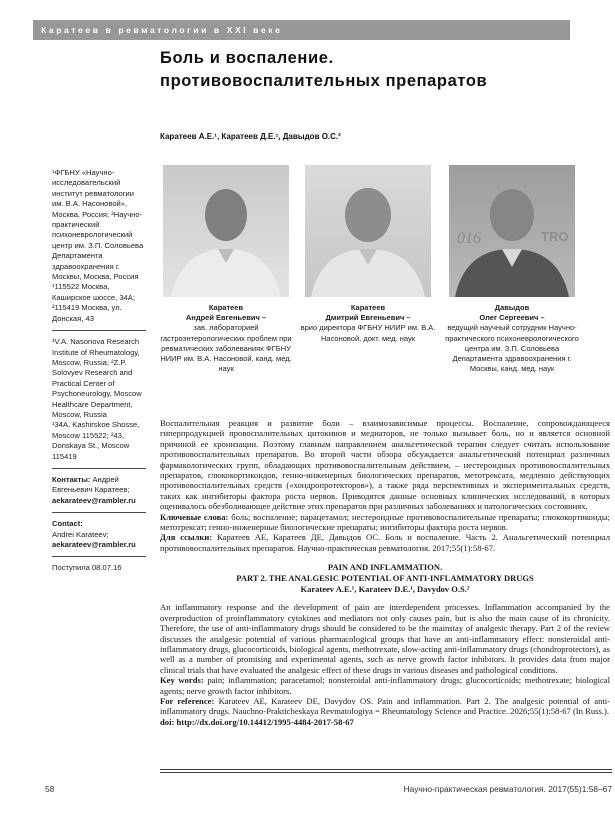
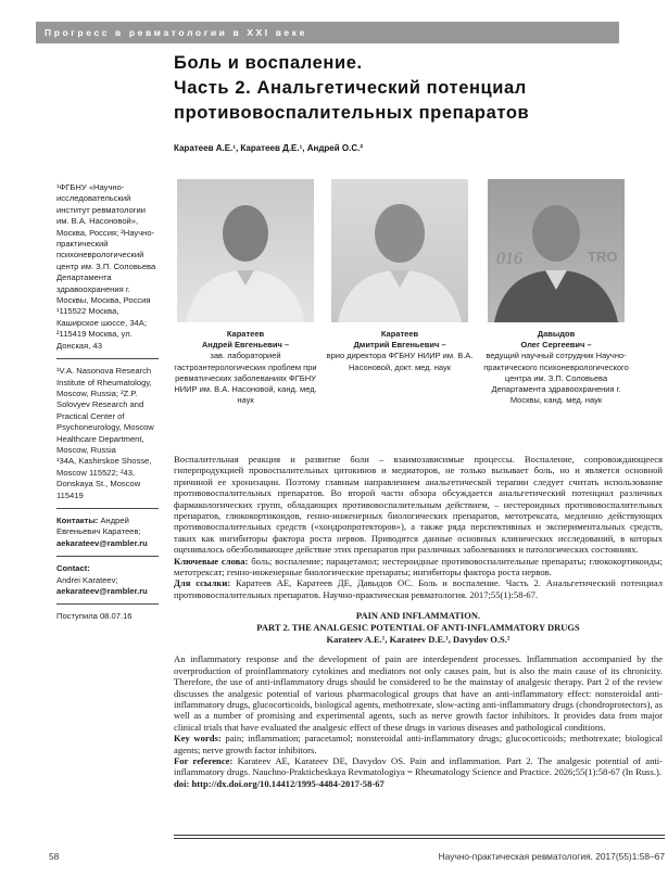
- Каратеев в ревматологии в XXI веке
+ Прогресс в ревматологии в XXI веке
  Боль и воспаление.
+ Часть 2. Анальгетический потенциал
  противовоспалительных препаратов
- Каратеев А.Е.¹, Каратеев Д.Е.¹, Давыдов О.С.²
+ Каратеев А.Е.¹, Каратеев Д.Е.¹, Андрей О.С.²
  ¹ФГБНУ «Научно-исследовательский институт ревматологии им. В.А. Насоновой», Москва, Россия; ²Научно-практический психоневрологический центр им. З.П. Соловьева Департамента здравоохранения г. Москвы, Москва, Россия
  ¹115522 Москва, Каширское шоссе, 34А; ²115419 Москва, ул. Донская, 43
  ¹V.A. Nasonova Research Institute of Rheumatology, Moscow, Russia; ²Z.P. Solovyev Research and Practical Center of Psychoneurology, Moscow Healthcare Department, Moscow, Russia
  ¹34A, Kashirskoe Shosse, Moscow 115522; ²43, Donskaya St., Moscow 115419
  Контакты: Андрей Евгеньевич Каратеев;
  aekarateev@rambler.ru
  Contact:
  Andrei Karateev;
  aekarateev@rambler.ru
  Поступила 08.07.16
  016
  TRO
  Каратеев
  Андрей Евгеньевич –
  зав. лабораторией гастроэнтерологических проблем при ревматических заболеваниях ФГБНУ НИИР им. В.А. Насоновой, канд. мед. наук
  Каратеев
  Дмитрий Евгеньевич –
  врио директора ФГБНУ НИИР им. В.А. Насоновой, докт. мед. наук
  Давыдов
  Олег Сергеевич –
  ведущий научный сотрудник Научно-практического психоневрологического центра им. З.П. Соловьева Департамента здравоохранения г. Москвы, канд. мед. наук
  Воспалительная реакция и развитие боли – взаимозависимые процессы. Воспаление, сопровождающееся гиперпродукцией провоспалительных цитокинов и медиаторов, не только вызывает боль, но и является основной причиной ее хронизации. Поэтому главным направлением анальгетической терапии следует считать использование противовоспалительных препаратов. Во второй части обзора обсуждается анальгетический потенциал различных фармакологических групп, обладающих противовоспалительным действием, – нестероидных противовоспалительных препаратов, глюкокортикоидов, генно-инженерных биологических препаратов, метотрексата, медленно действующих противовоспалительных средств («хондропротекторов»), а также ряда перспективных и экспериментальных средств, таких как ингибиторы фактора роста нервов. Приводятся данные основных клинических исследований, в которых оценивалось обезболивающее действие этих препаратов при различных заболеваниях и патологических состояниях.
  Ключевые слова: боль; воспаление; парацетамол; нестероидные противовоспалительные препараты; глюкокортикоиды; метотрексат; генно-инженерные биологические препараты; ингибиторы фактора роста нервов.
  Для ссылки: Каратеев АЕ, Каратеев ДЕ, Давыдов ОС. Боль и воспаление. Часть 2. Анальгетический потенциал противовоспалительных препаратов. Научно-практическая ревматология. 2017;55(1):58-67.
  PAIN AND INFLAMMATION.
  PART 2. THE ANALGESIC POTENTIAL OF ANTI-INFLAMMATORY DRUGS
  Karateev A.E.¹, Karateev D.E.¹, Davydov O.S.²
  An inflammatory response and the development of pain are interdependent processes. Inflammation accompanied by the overproduction of proinflammatory cytokines and mediators not only causes pain, but is also the main cause of its chronicity. Therefore, the use of anti-inflammatory drugs should be considered to be the mainstay of analgesic therapy. Part 2 of the review discusses the analgesic potential of various pharmacological groups that have an anti-inflammatory effect: nonsteroidal anti-inflammatory drugs, glucocorticoids, biological agents, methotrexate, slow-acting anti-inflammatory drugs (chondroprotectors), as well as a number of promising and experimental agents, such as nerve growth factor inhibitors. It provides data from major clinical trials that have evaluated the analgesic effect of these drugs in various diseases and pathological conditions.
  Key words: pain; inflammation; paracetamol; nonsteroidal anti-inflammatory drugs; glucocorticoids; methotrexate; biological agents; nerve growth factor inhibitors.
  For reference: Karateev AE, Karateev DE, Davydov OS. Pain and inflammation. Part 2. The analgesic potential of anti-inflammatory drugs. Nauchno-Prakticheskaya Revmatologiya = Rheumatology Science and Practice. 2026;55(1):58-67 (In Russ.).
  doi: http://dx.doi.org/10.14412/1995-4484-2017-58-67
  58
  Научно-практическая ревматология. 2017(55)1:58–67
